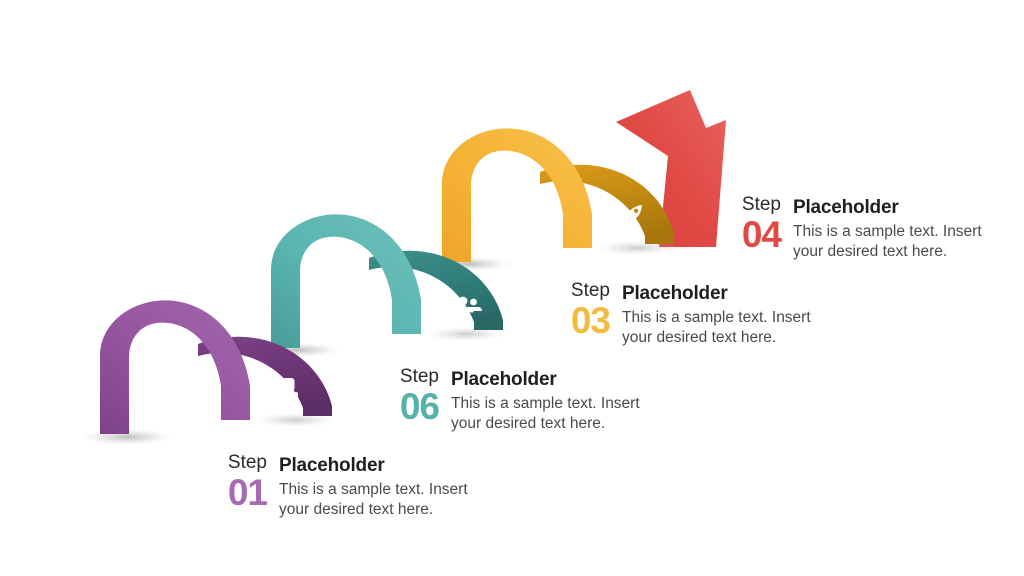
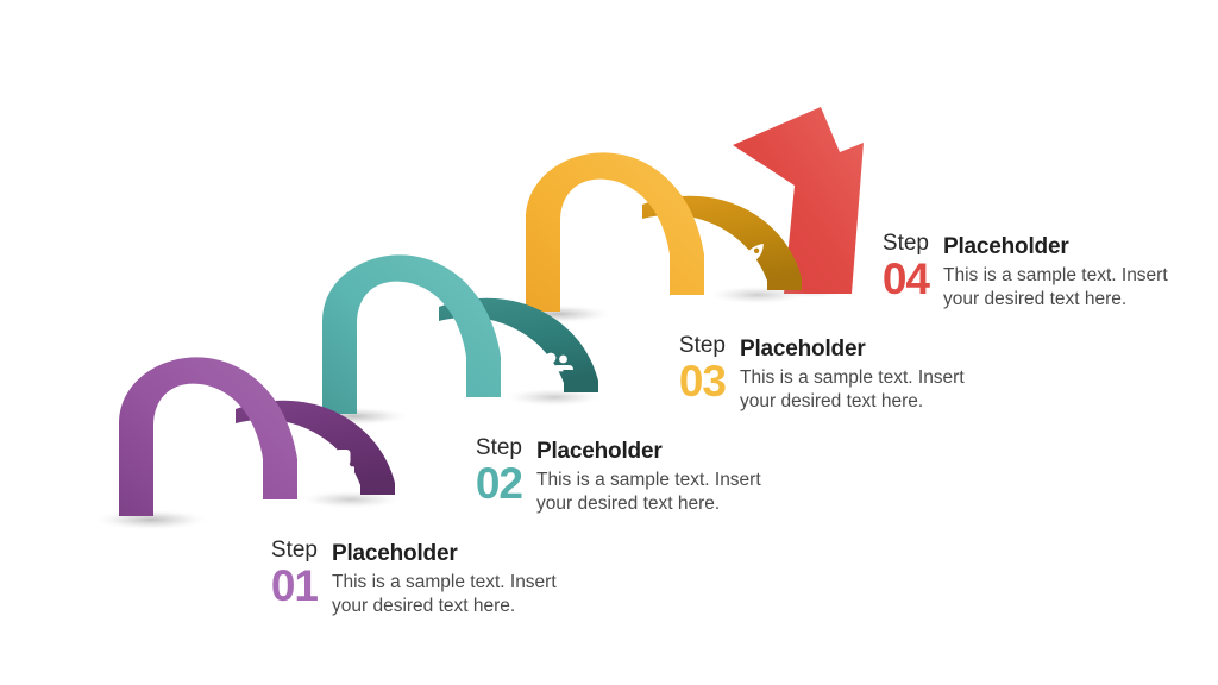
  Step
  01
  Placeholder
  This is a sample text. Insert your desired text here.
  Step
- 06
+ 02
  Placeholder
  This is a sample text. Insert your desired text here.
  Step
  03
  Placeholder
  This is a sample text. Insert your desired text here.
  Step
  04
  Placeholder
  This is a sample text. Insert your desired text here.
